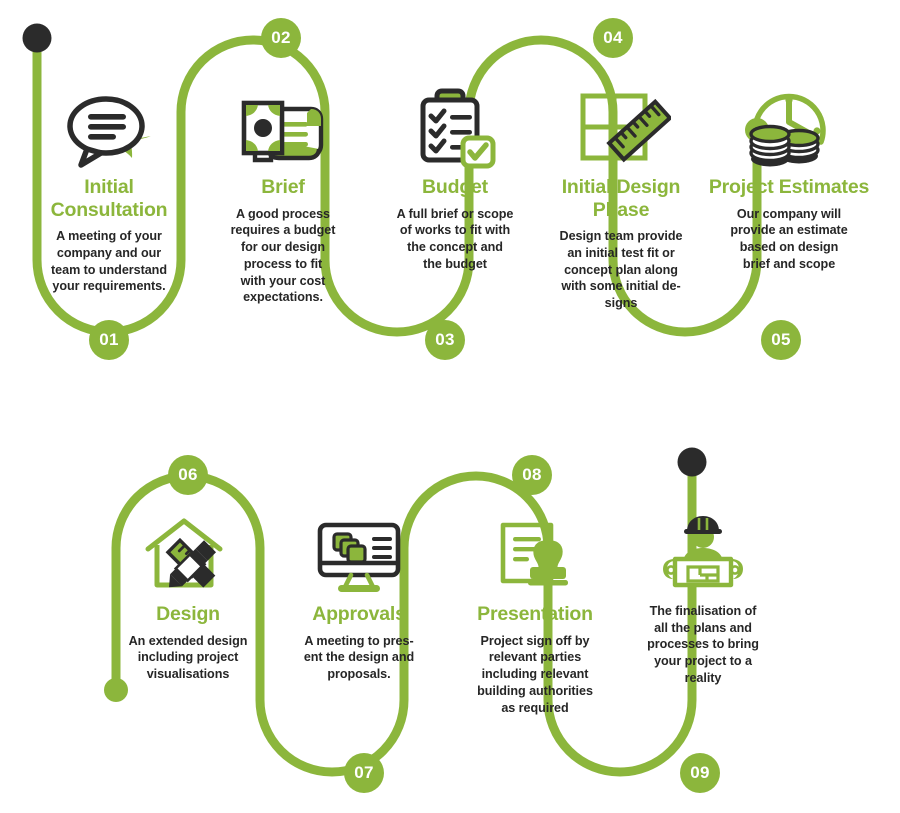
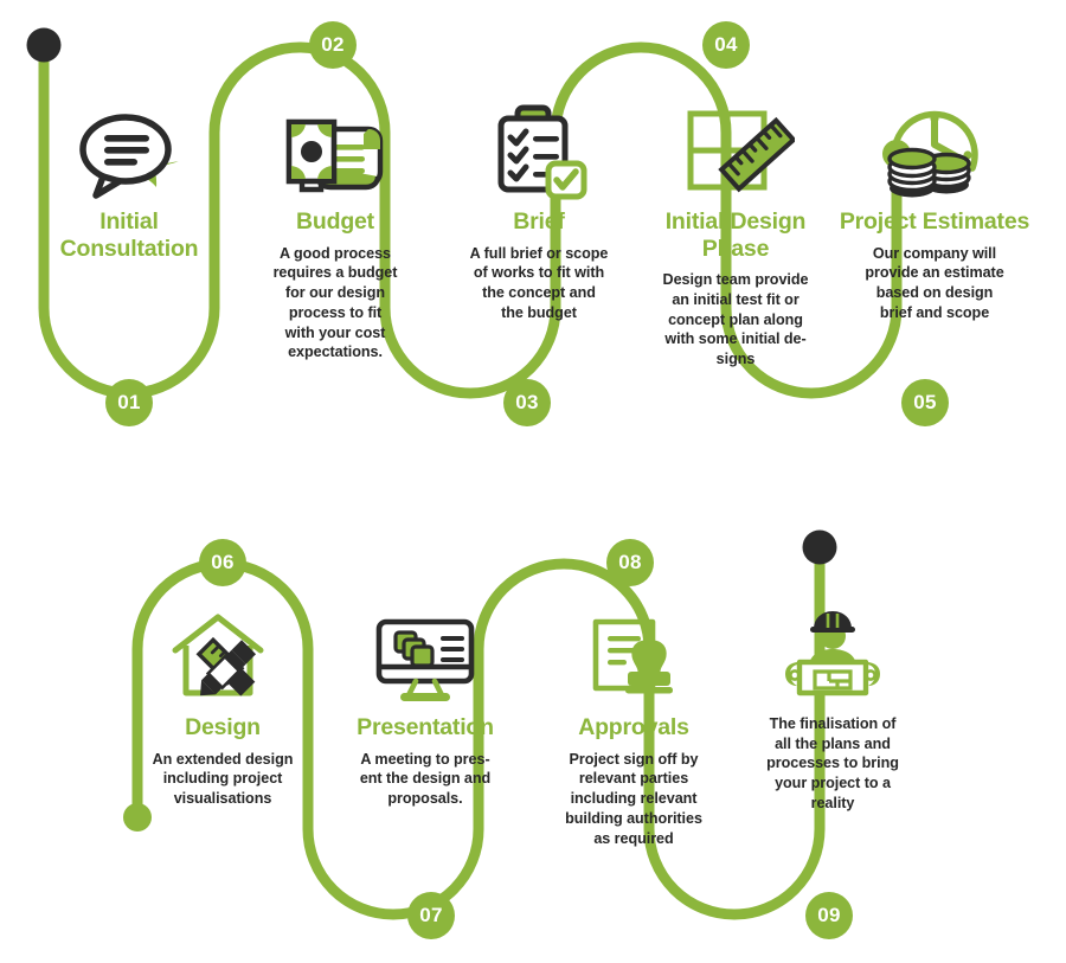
  Initial Consultation
- A meeting of your
- company and our
- team to understand
- your requirements.
  01
- Brief
+ Budget
  A good process
  requires a budget
  for our design
  process to fit
  with your cost
  expectations.
  02
- Budget
+ Brief
  A full brief or scope
  of works to fit with
  the concept and
  the budget
  03
  Initial Design Phase
  Design team provide
  an initial test fit or
  concept plan along
  with some initial de-
  signs
  04
  Project Estimates
  Our company will
  provide an estimate
  based on design
  brief and scope
  05
  Design
  An extended design
  including project
  visualisations
  06
- Approvals
+ Presentation
  A meeting to pres-
  ent the design and
  proposals.
  07
- Presentation
+ Approvals
  Project sign off by
  relevant parties
  including relevant
  building authorities
  as required
  08
  The finalisation of
  all the plans and
  processes to bring
  your project to a
  reality
  09
